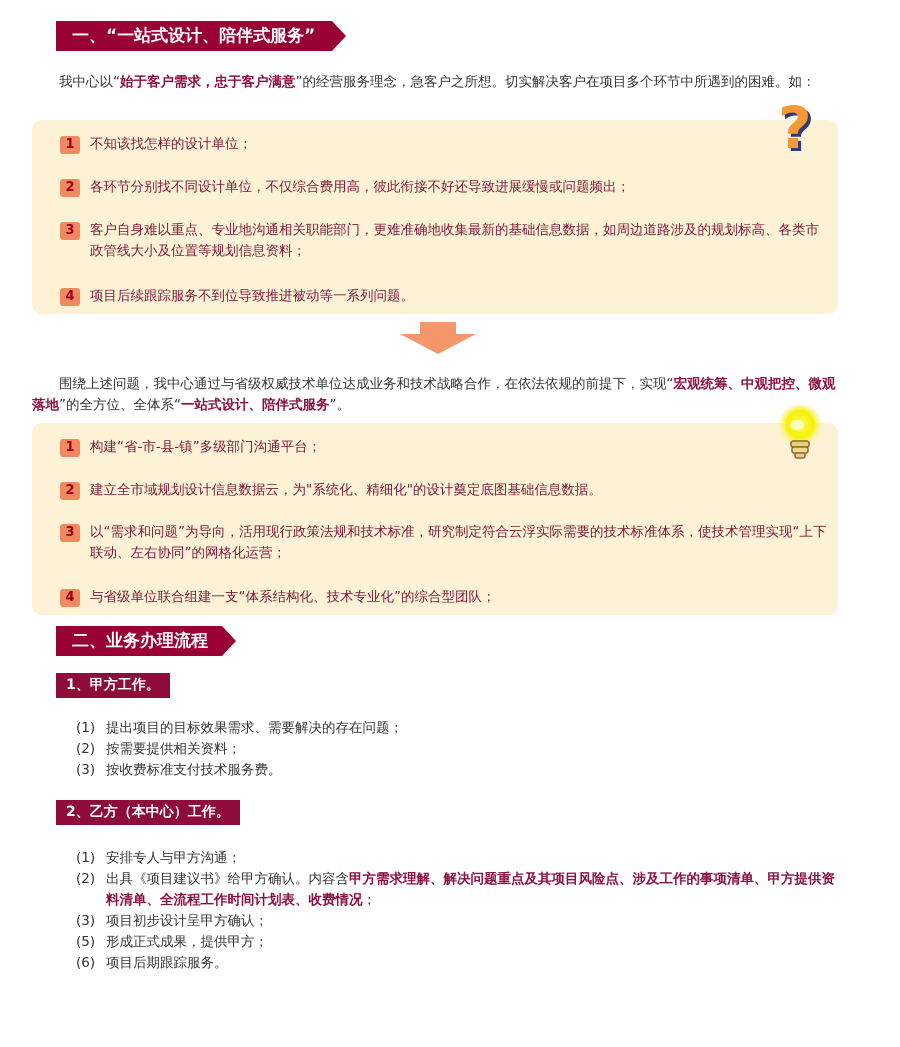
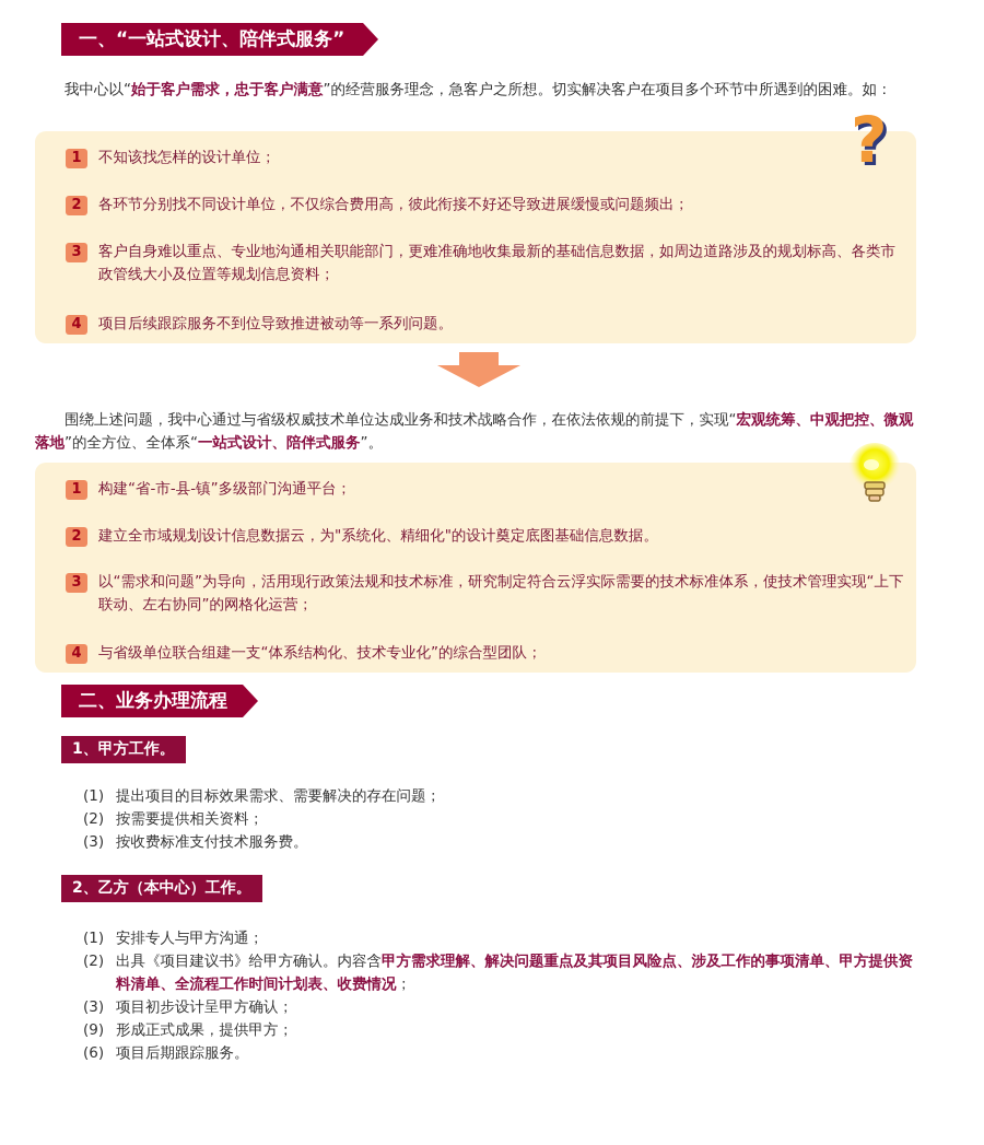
  一、“一站式设计、陪伴式服务”
  我中心以“始于客户需求，忠于客户满意”的经营服务理念，急客户之所想。切实解决客户在项目多个环节中所遇到的困难。如：
  1
  不知该找怎样的设计单位；
  2
  各环节分别找不同设计单位，不仅综合费用高，彼此衔接不好还导致进展缓慢或问题频出；
  3
  客户自身难以重点、专业地沟通相关职能部门，更难准确地收集最新的基础信息数据，如周边道路涉及的规划标高、各类市政管线大小及位置等规划信息资料；
  4
  项目后续跟踪服务不到位导致推进被动等一系列问题。
  ?
  围绕上述问题，我中心通过与省级权威技术单位达成业务和技术战略合作，在依法依规的前提下，实现“宏观统筹、中观把控、微观落地”的全方位、全体系“一站式设计、陪伴式服务”。
  1
  构建“省-市-县-镇”多级部门沟通平台；
  2
  建立全市域规划设计信息数据云，为"系统化、精细化"的设计奠定底图基础信息数据。
  3
  以“需求和问题”为导向，活用现行政策法规和技术标准，研究制定符合云浮实际需要的技术标准体系，使技术管理实现“上下联动、左右协同”的网格化运营；
  4
  与省级单位联合组建一支“体系结构化、技术专业化”的综合型团队；
  二、业务办理流程
  1、甲方工作。
  (1)
  提出项目的目标效果需求、需要解决的存在问题；
  (2)
  按需要提供相关资料；
  (3)
  按收费标准支付技术服务费。
  2、乙方（本中心）工作。
  (1)
  安排专人与甲方沟通；
  (2)
  出具《项目建议书》给甲方确认。内容含甲方需求理解、解决问题重点及其项目风险点、涉及工作的事项清单、甲方提供资料清单、全流程工作时间计划表、收费情况；
  (3)
  项目初步设计呈甲方确认；
- (5)
+ (9)
  形成正式成果，提供甲方；
  (6)
  项目后期跟踪服务。
